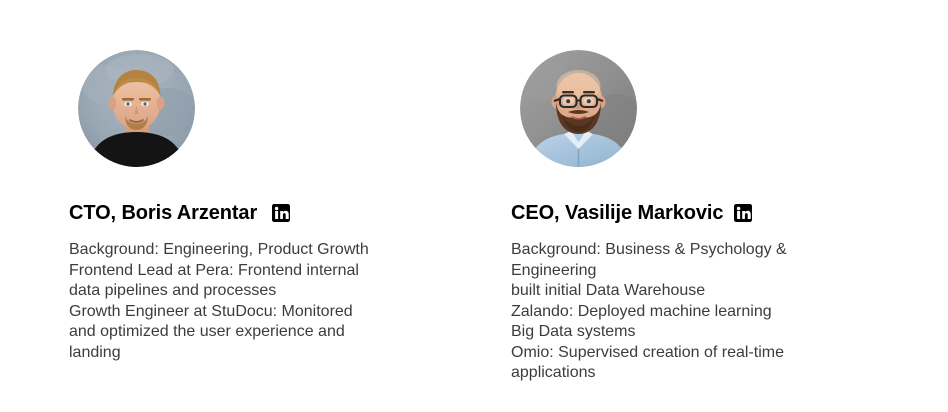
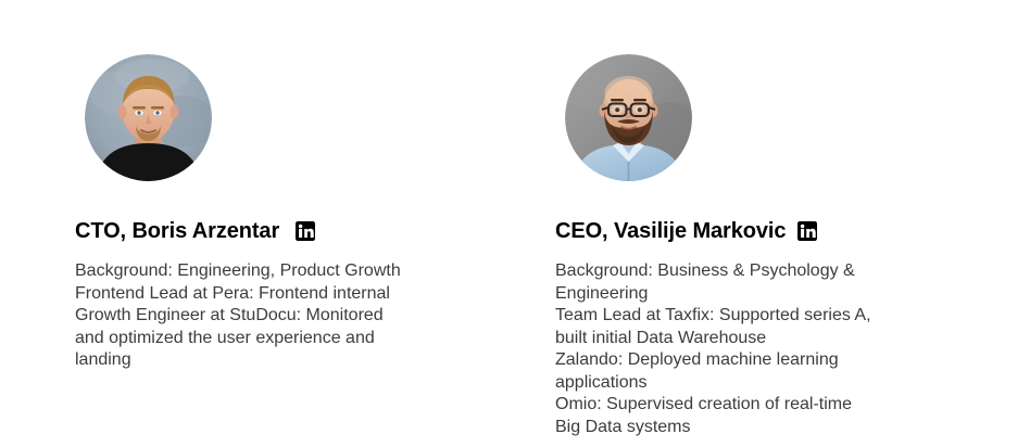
  CTO, Boris Arzentar
  Background: Engineering, Product Growth
  Frontend Lead at Pera: Frontend internal
- data pipelines and processes
  Growth Engineer at StuDocu: Monitored
  and optimized the user experience and
  landing
  CEO, Vasilije Markovic
  Background: Business & Psychology &
  Engineering
+ Team Lead at Taxfix: Supported series A,
  built initial Data Warehouse
  Zalando: Deployed machine learning
- Big Data systems
+ applications
  Omio: Supervised creation of real-time
- applications
+ Big Data systems
